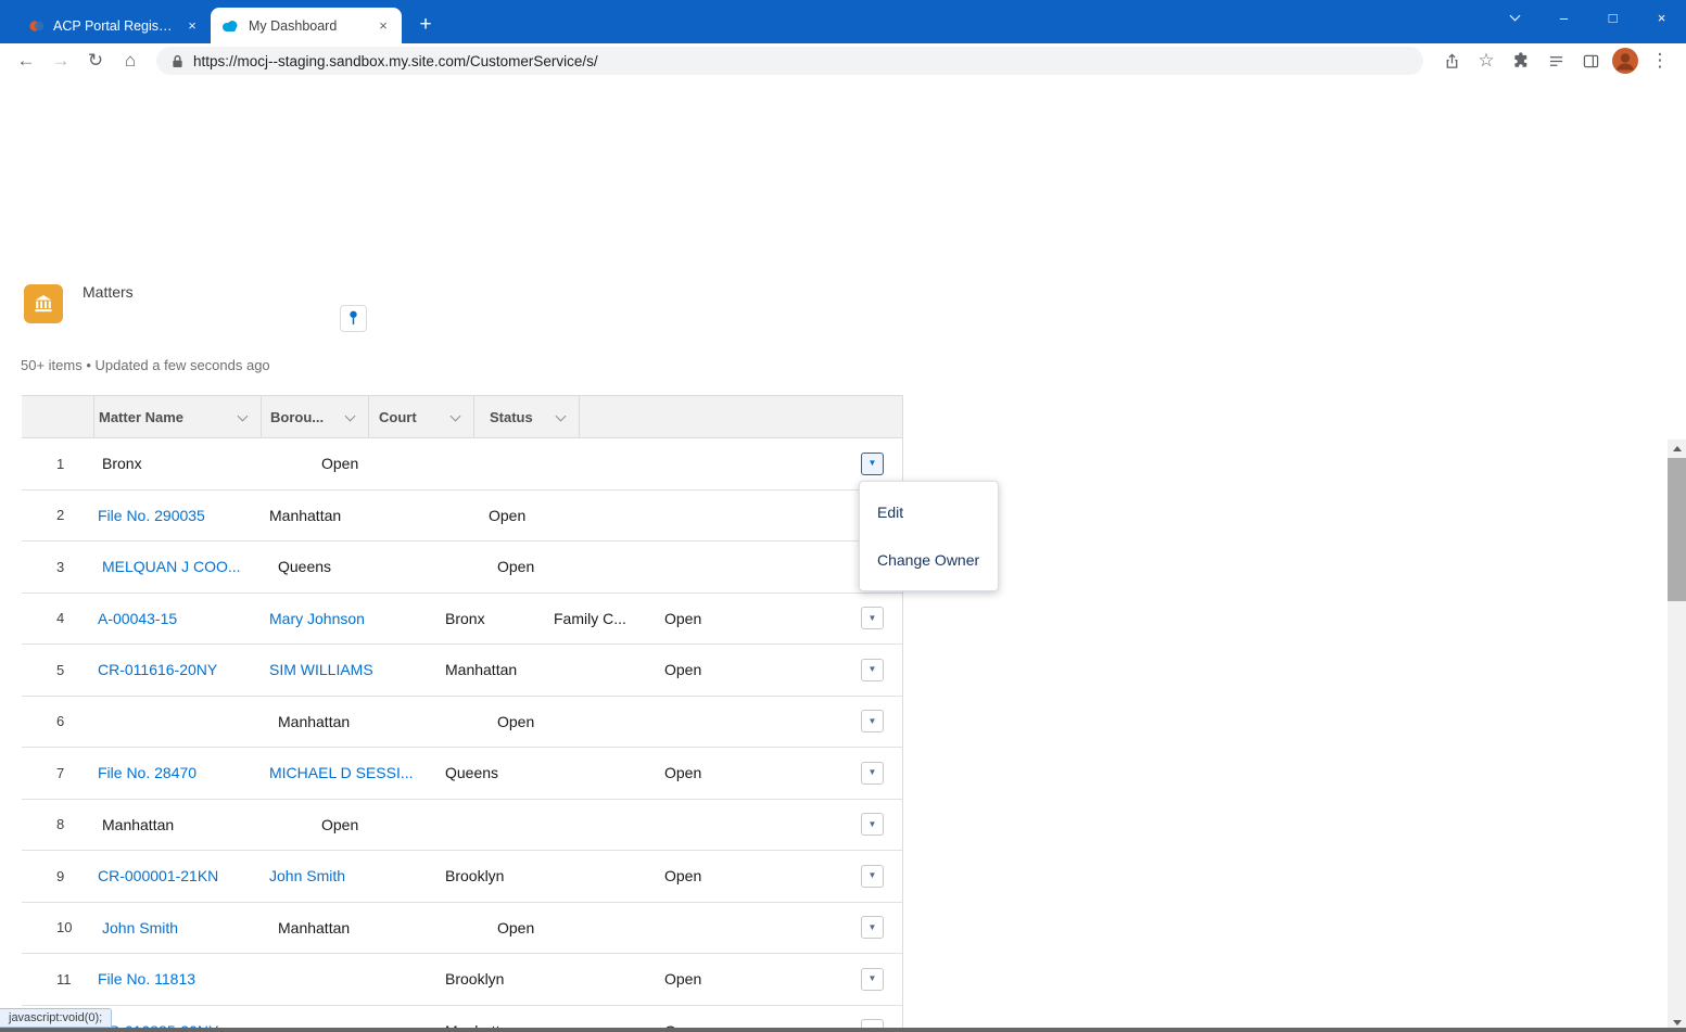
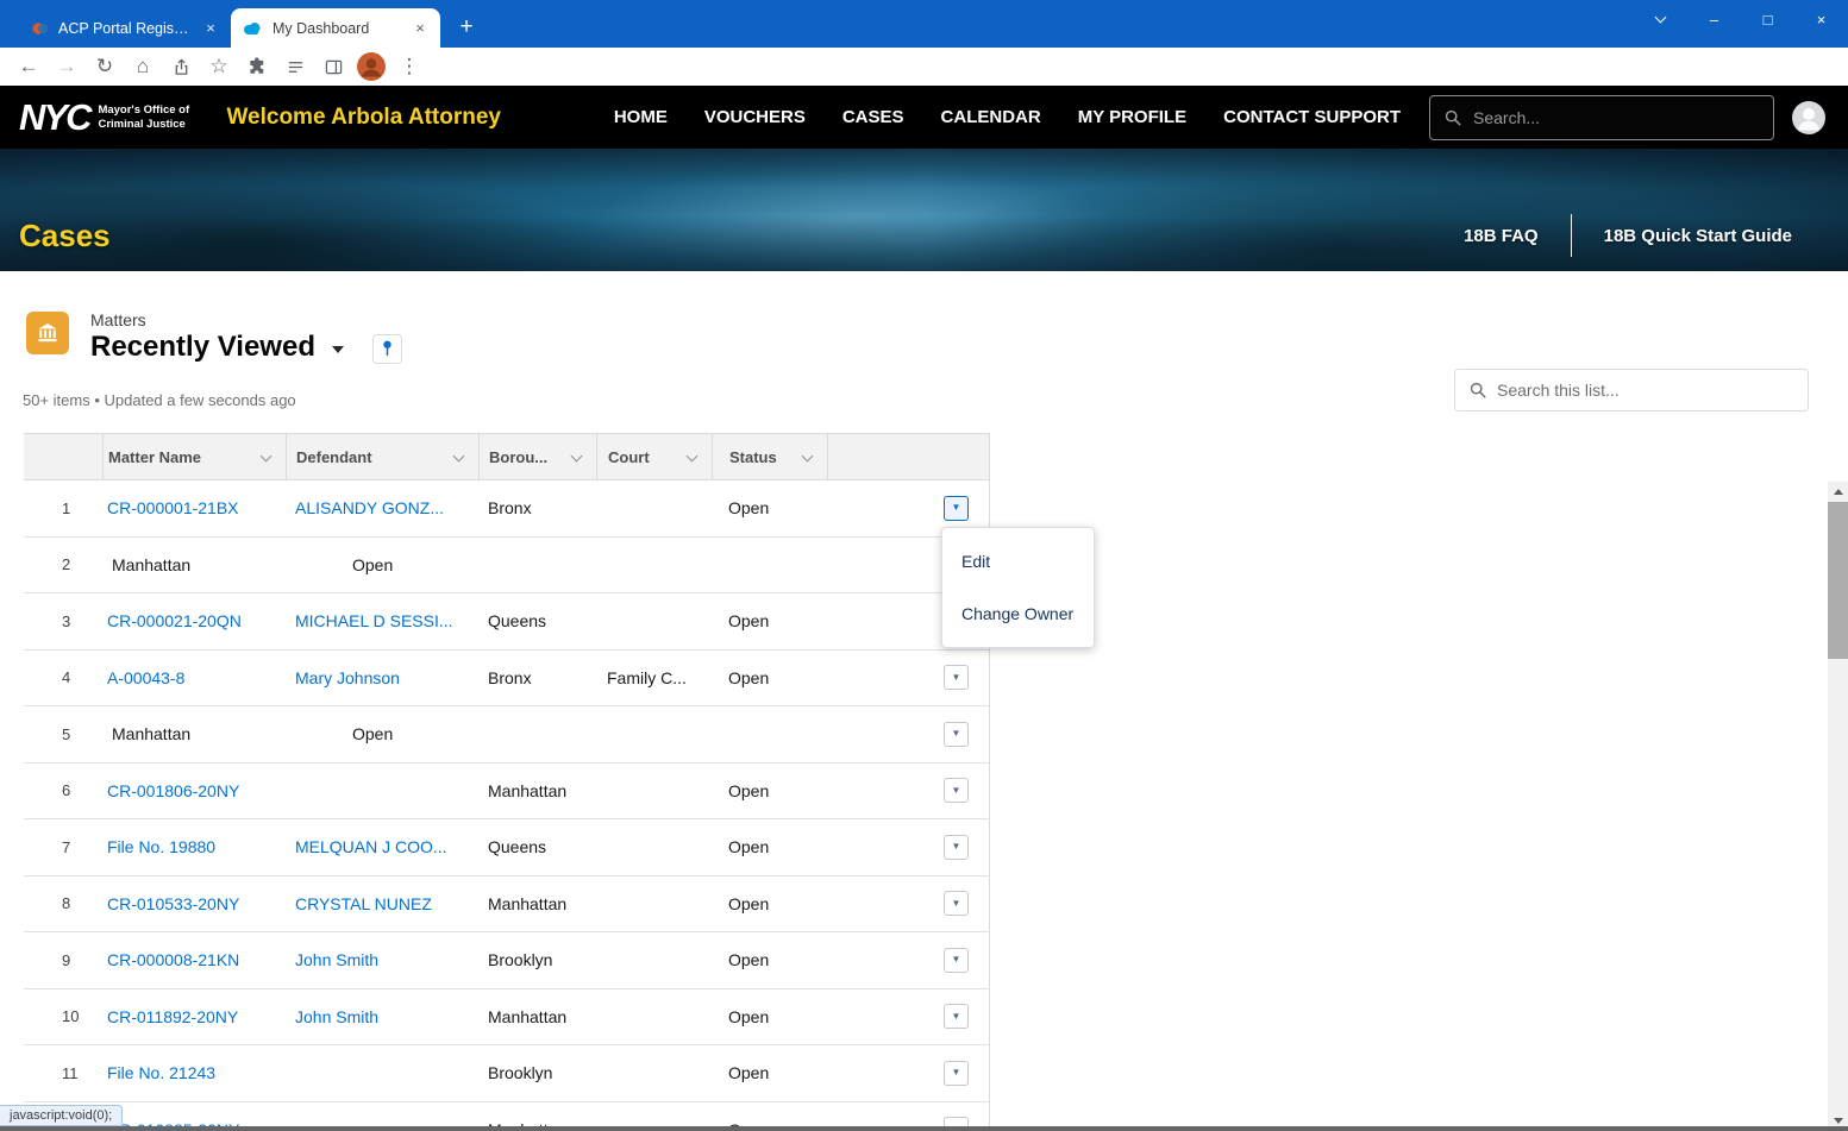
  ACP Portal Registra
  ×
  My Dashboard
  ×
  +
  –
  □
  ×
  ←
  →
  ↻
  ⌂
- https://mocj--staging.sandbox.my.site.com/CustomerService/s/
  ☆
  ⋮
+ NYC
+ Mayor's Office of Criminal Justice
+ Welcome Arbola Attorney
+ HOME
+ VOUCHERS
+ CASES
+ CALENDAR
+ MY PROFILE
+ CONTACT SUPPORT
+ Search...
+ Cases
+ 18B FAQ
+ 18B Quick Start Guide
  Matters
+ Recently Viewed
  50+ items • Updated a few seconds ago
+ Search this list...
  Matter Name
+ Defendant
  Borou...
  Court
  Status
  1
+ CR-000001-21BX
+ ALISANDY GONZ...
  Bronx
  Open
  ▼
  2
- File No. 290035
  Manhattan
  Open
  3
+ CR-000021-20QN
- MELQUAN J COO...
+ MICHAEL D SESSI...
  Queens
  Open
  4
- A-00043-15
+ A-00043-8
  Mary Johnson
  Bronx
  Family C...
  Open
  ▼
  5
- CR-011616-20NY
- SIM WILLIAMS
  Manhattan
  Open
  ▼
  6
+ CR-001806-20NY
  Manhattan
  Open
  ▼
  7
- File No. 28470
+ File No. 19880
- MICHAEL D SESSI...
+ MELQUAN J COO...
  Queens
  Open
  ▼
  8
+ CR-010533-20NY
+ CRYSTAL NUNEZ
  Manhattan
  Open
  ▼
  9
- CR-000001-21KN
+ CR-000008-21KN
  John Smith
  Brooklyn
  Open
  ▼
  10
+ CR-011892-20NY
  John Smith
  Manhattan
  Open
  ▼
  11
- File No. 11813
+ File No. 21243
  Brooklyn
  Open
  ▼
  Edit
  Change Owner
  javascript:void(0);
